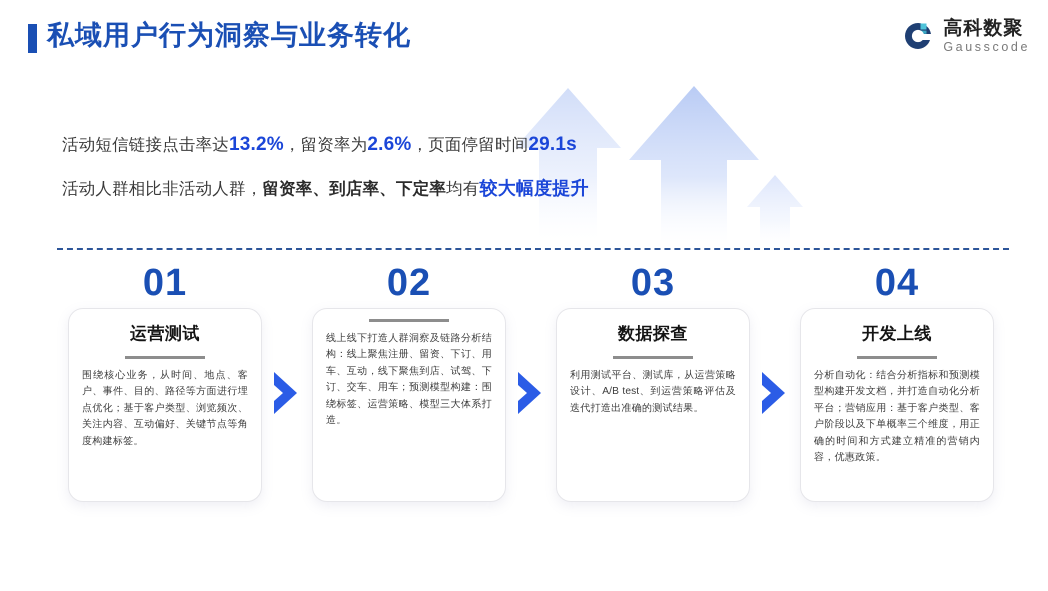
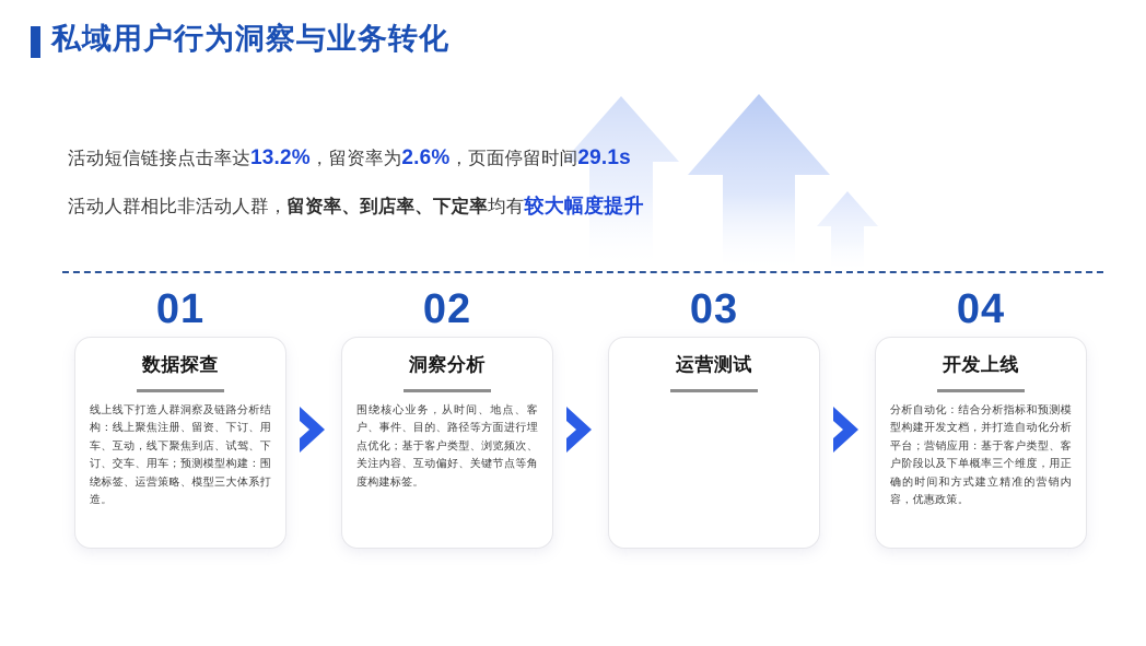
  私域用户行为洞察与业务转化
- 高科数聚
- Gausscode
  活动短信链接点击率达13.2%，留资率为2.6%，页面停留时间29.1s
  活动人群相比非活动人群，留资率、到店率、下定率均有较大幅度提升
  01
- 运营测试
+ 数据探查
- 围绕核心业务，从时间、地点、客户、事件、目的、路径等方面进行埋点优化；基于客户类型、浏览频次、关注内容、互动偏好、关键节点等角度构建标签。
+ 线上线下打造人群洞察及链路分析结构：线上聚焦注册、留资、下订、用车、互动，线下聚焦到店、试驾、下订、交车、用车；预测模型构建：围绕标签、运营策略、模型三大体系打造。
  02
+ 洞察分析
- 线上线下打造人群洞察及链路分析结构：线上聚焦注册、留资、下订、用车、互动，线下聚焦到店、试驾、下订、交车、用车；预测模型构建：围绕标签、运营策略、模型三大体系打造。
+ 围绕核心业务，从时间、地点、客户、事件、目的、路径等方面进行埋点优化；基于客户类型、浏览频次、关注内容、互动偏好、关键节点等角度构建标签。
  03
- 数据探查
+ 运营测试
- 利用测试平台、测试库，从运营策略设计、A/B test、到运营策略评估及迭代打造出准确的测试结果。
  04
  开发上线
  分析自动化：结合分析指标和预测模型构建开发文档，并打造自动化分析平台；营销应用：基于客户类型、客户阶段以及下单概率三个维度，用正确的时间和方式建立精准的营销内容，优惠政策。
